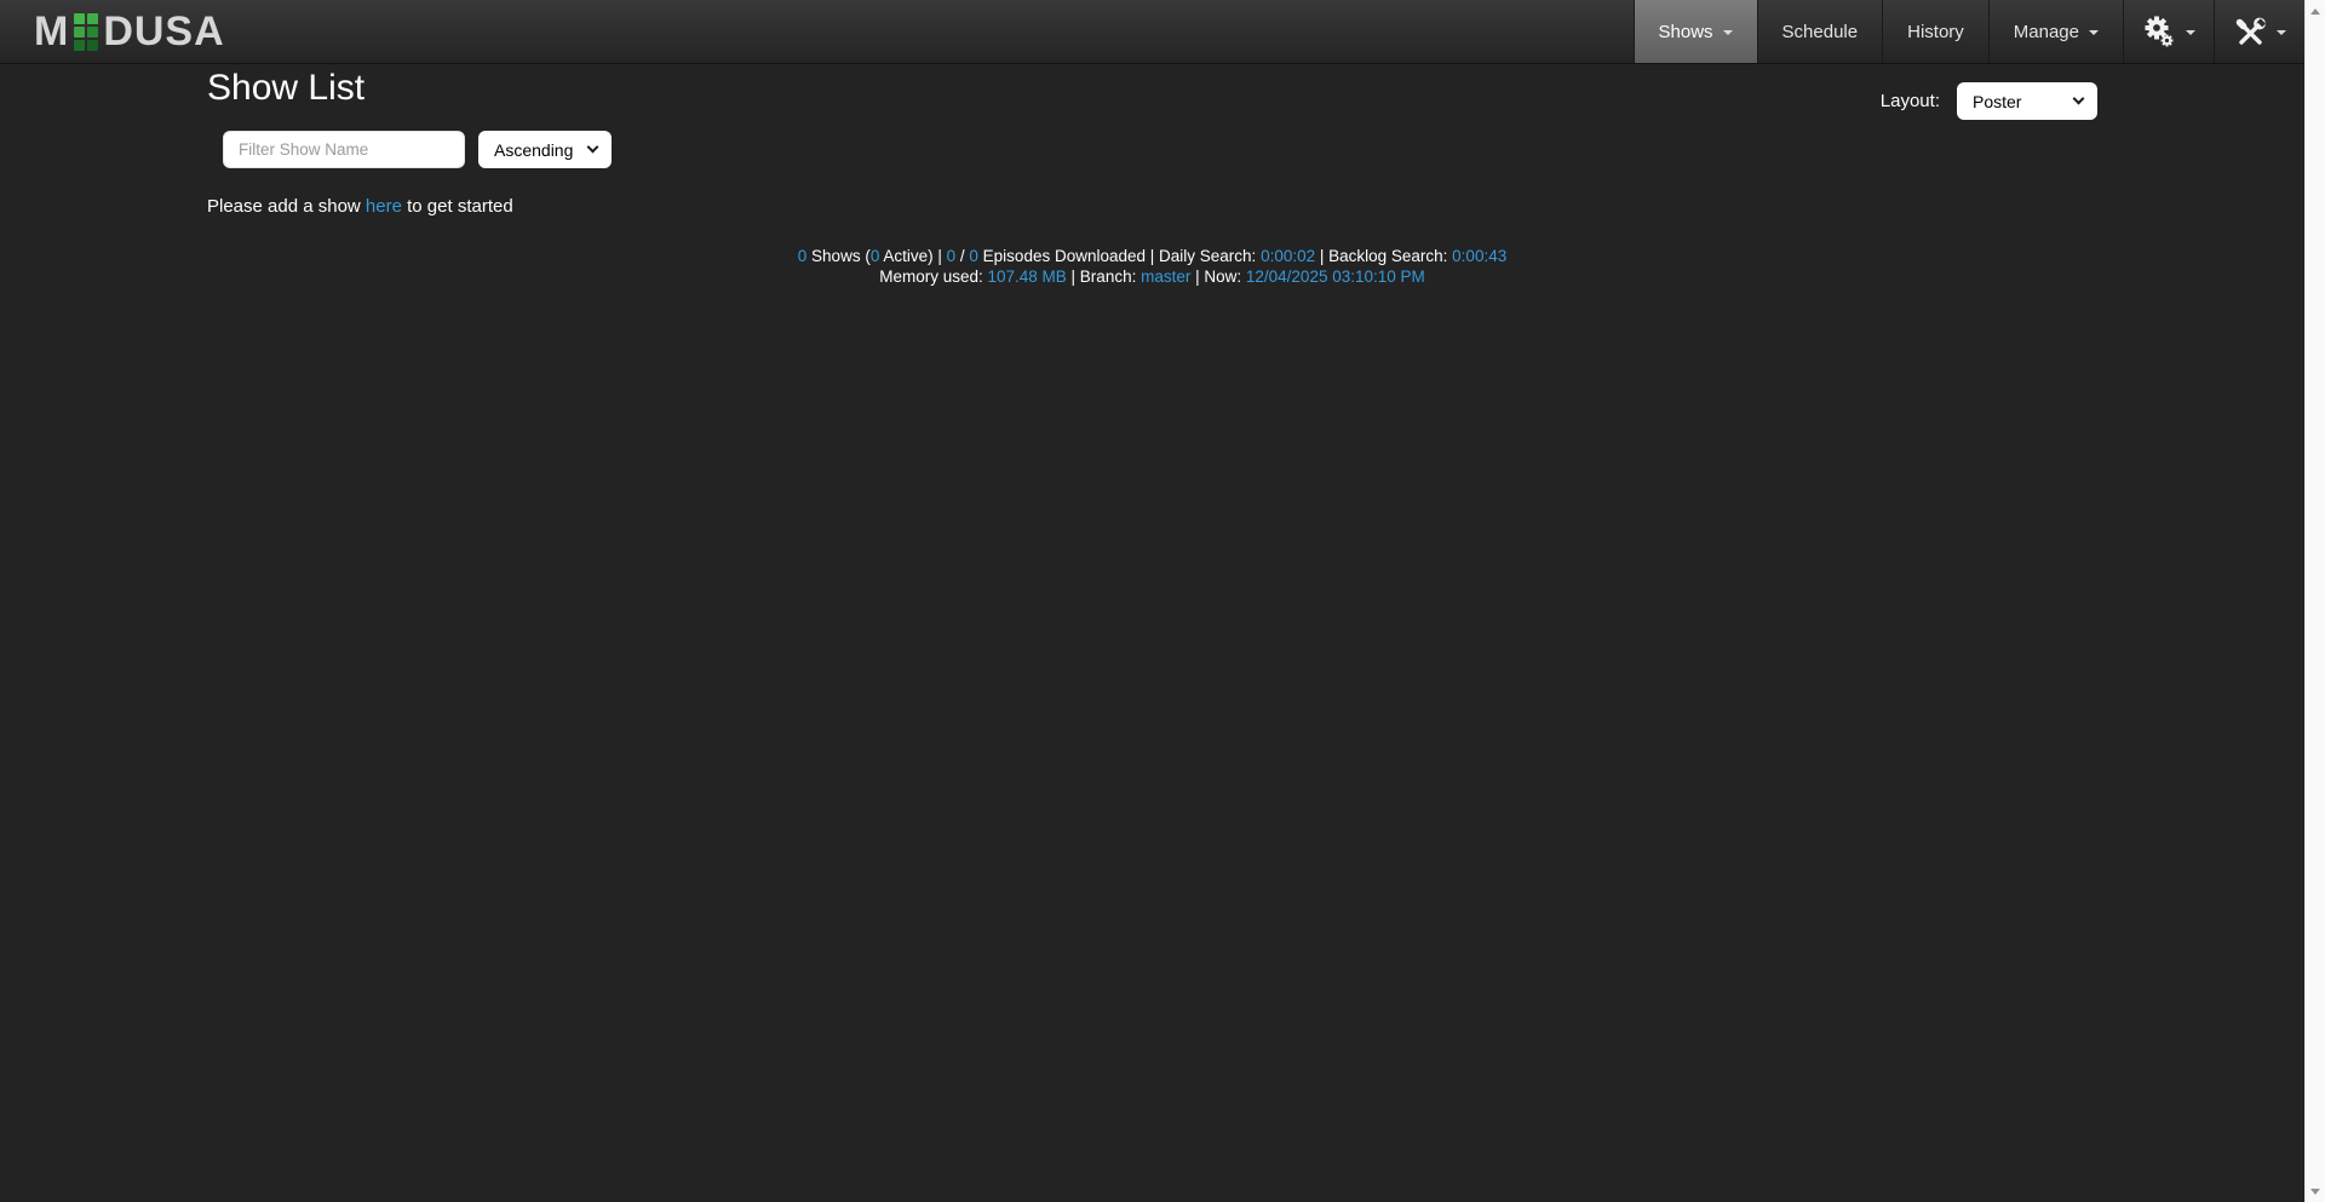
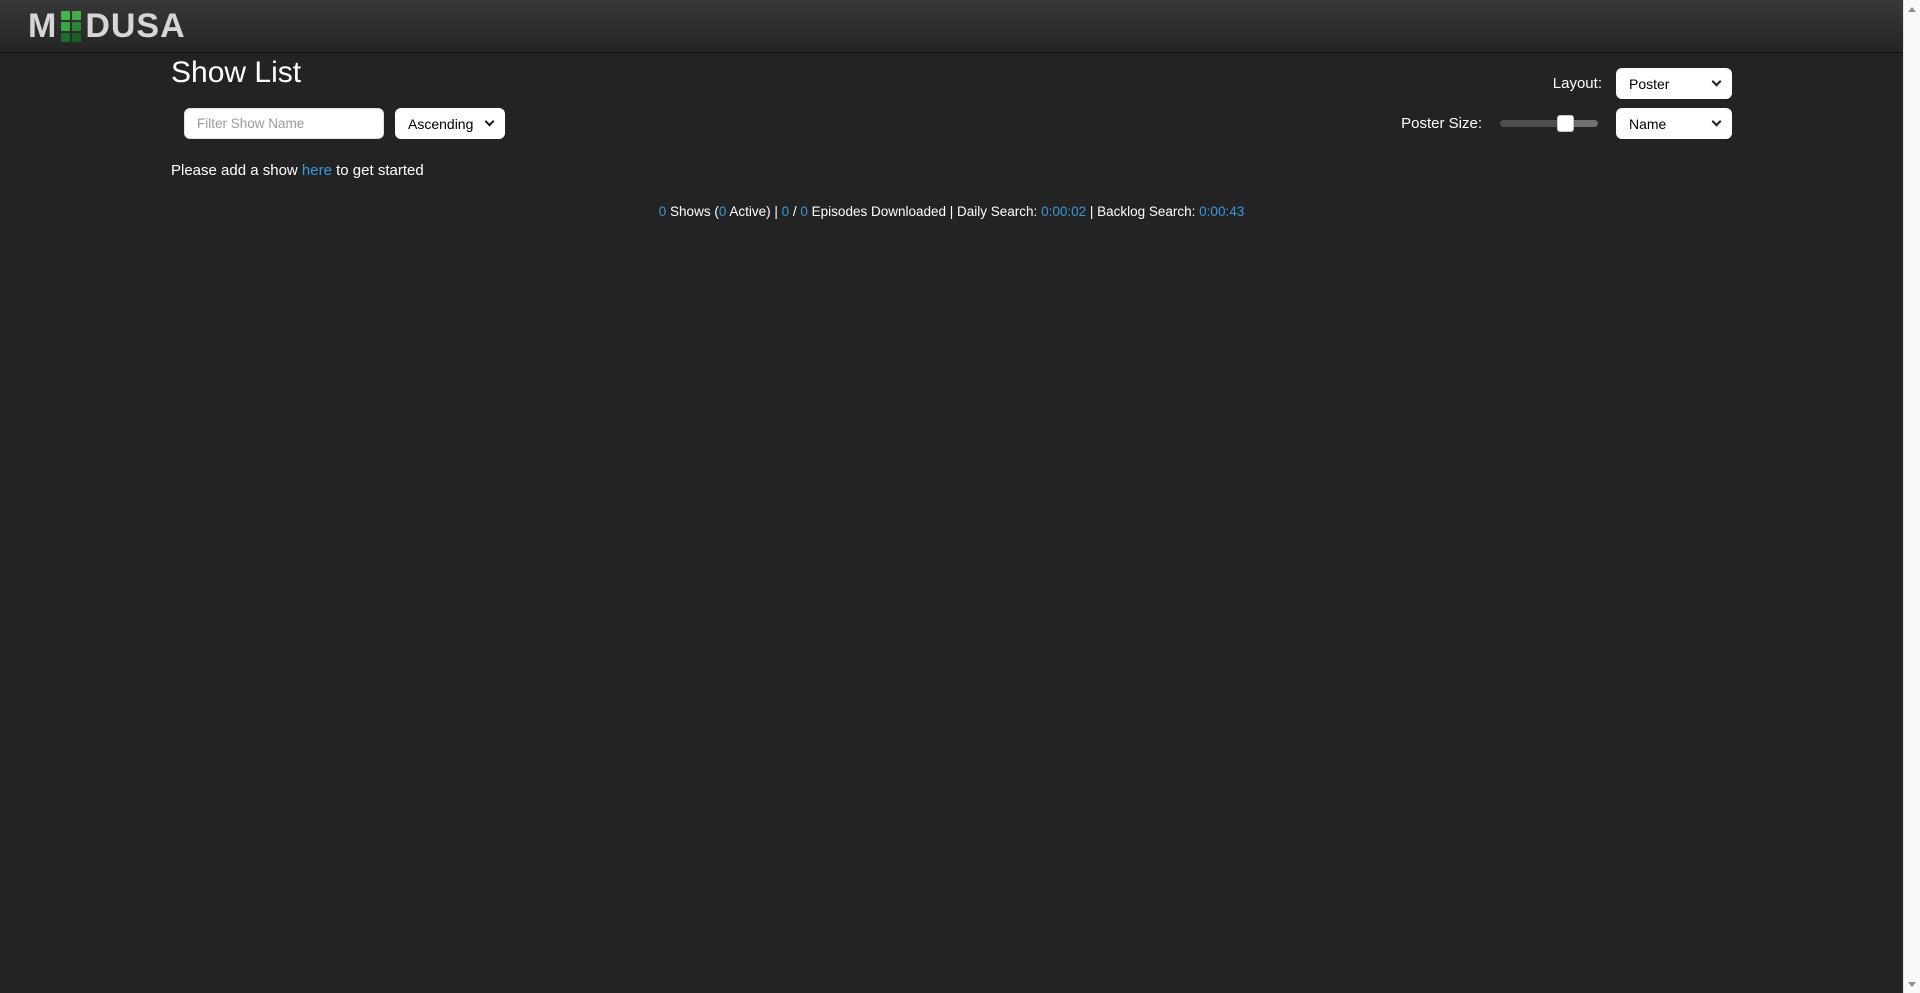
  M
  DUSA
- Shows
- Schedule
- History
- Manage
  Show List
  Filter Show Name
  Ascending
  Layout:
  Poster
+ Poster Size:
+ Name
  Please add a show here to get started
  0 Shows (0 Active) | 0 / 0 Episodes Downloaded | Daily Search: 0:00:02 | Backlog Search: 0:00:43
- Memory used: 107.48 MB | Branch: master | Now: 12/04/2025 03:10:10 PM
